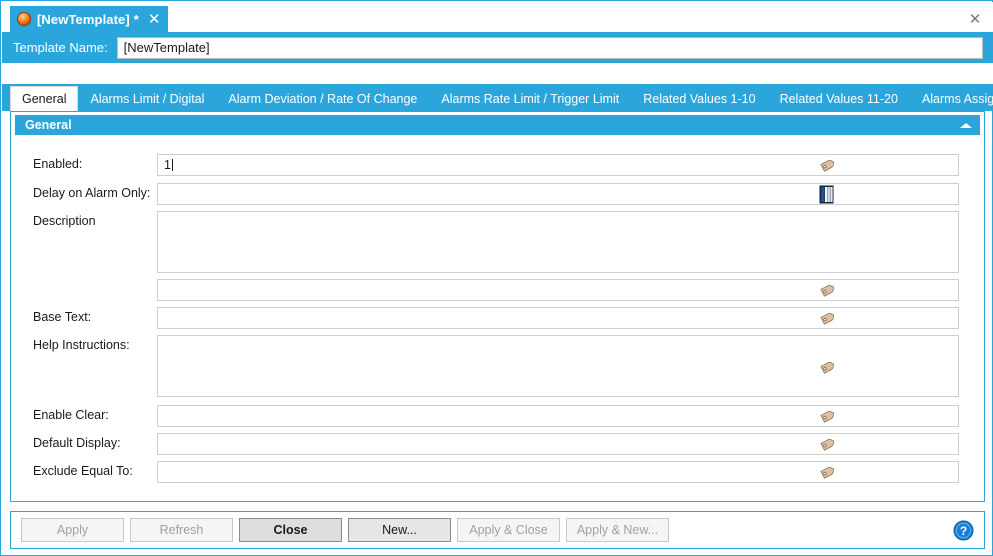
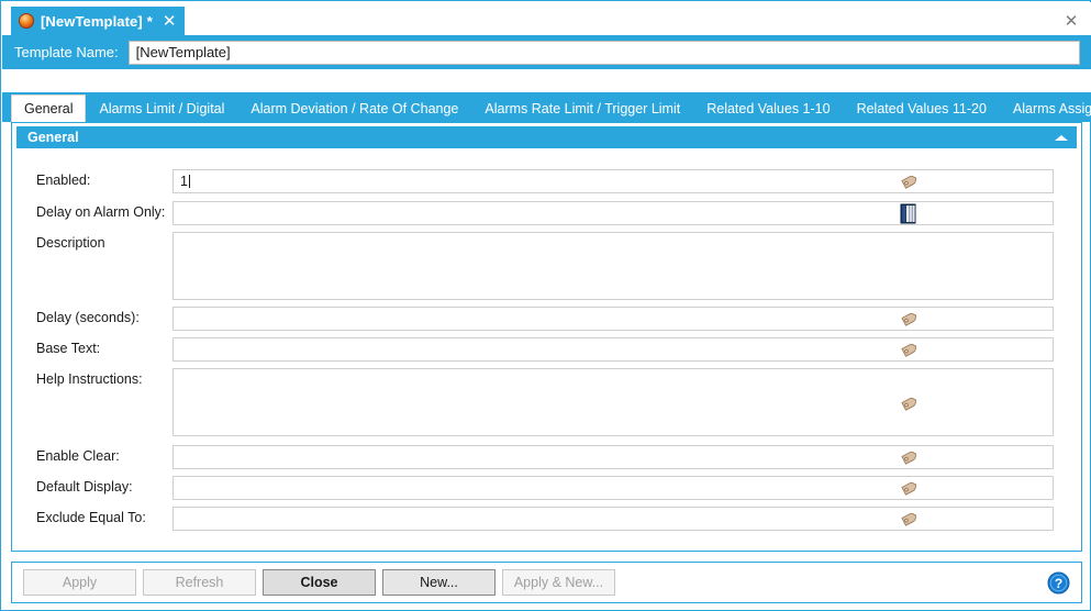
  [NewTemplate]
  *
  ✕
  ✕
  Template Name:
  [NewTemplate]
  General
  Alarms Limit / Digital
  Alarm Deviation / Rate Of Change
  Alarms Rate Limit / Trigger Limit
  Related Values 1-10
  Related Values 11-20
  Alarms Assig
  General
  Enabled:
  1
  Delay on Alarm Only:
  Description
+ Delay (seconds):
  Base Text:
  Help Instructions:
  Enable Clear:
  Default Display:
  Exclude Equal To:
  Apply
  Refresh
  Close
  New...
- Apply & Close
  Apply & New...
  ?
